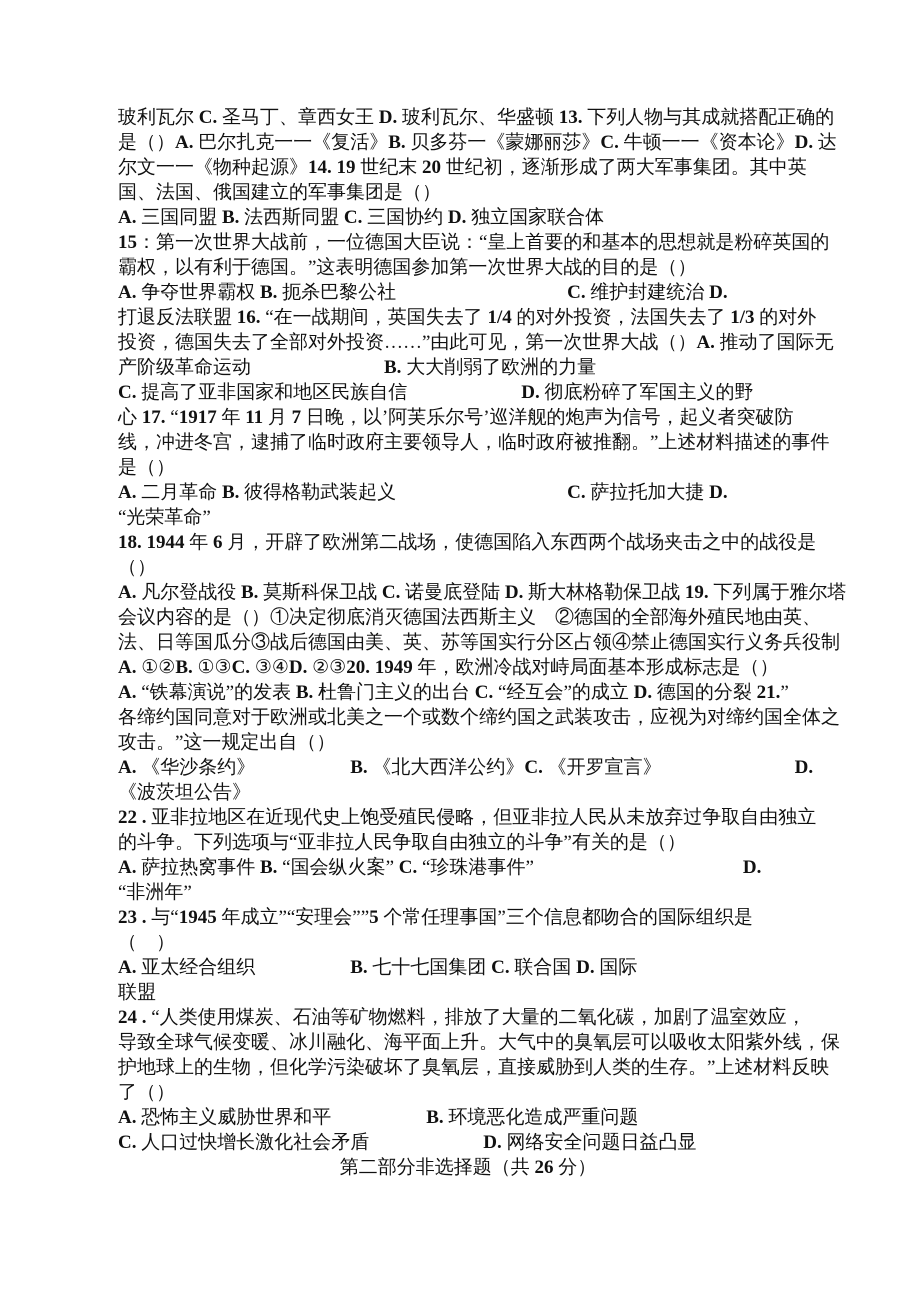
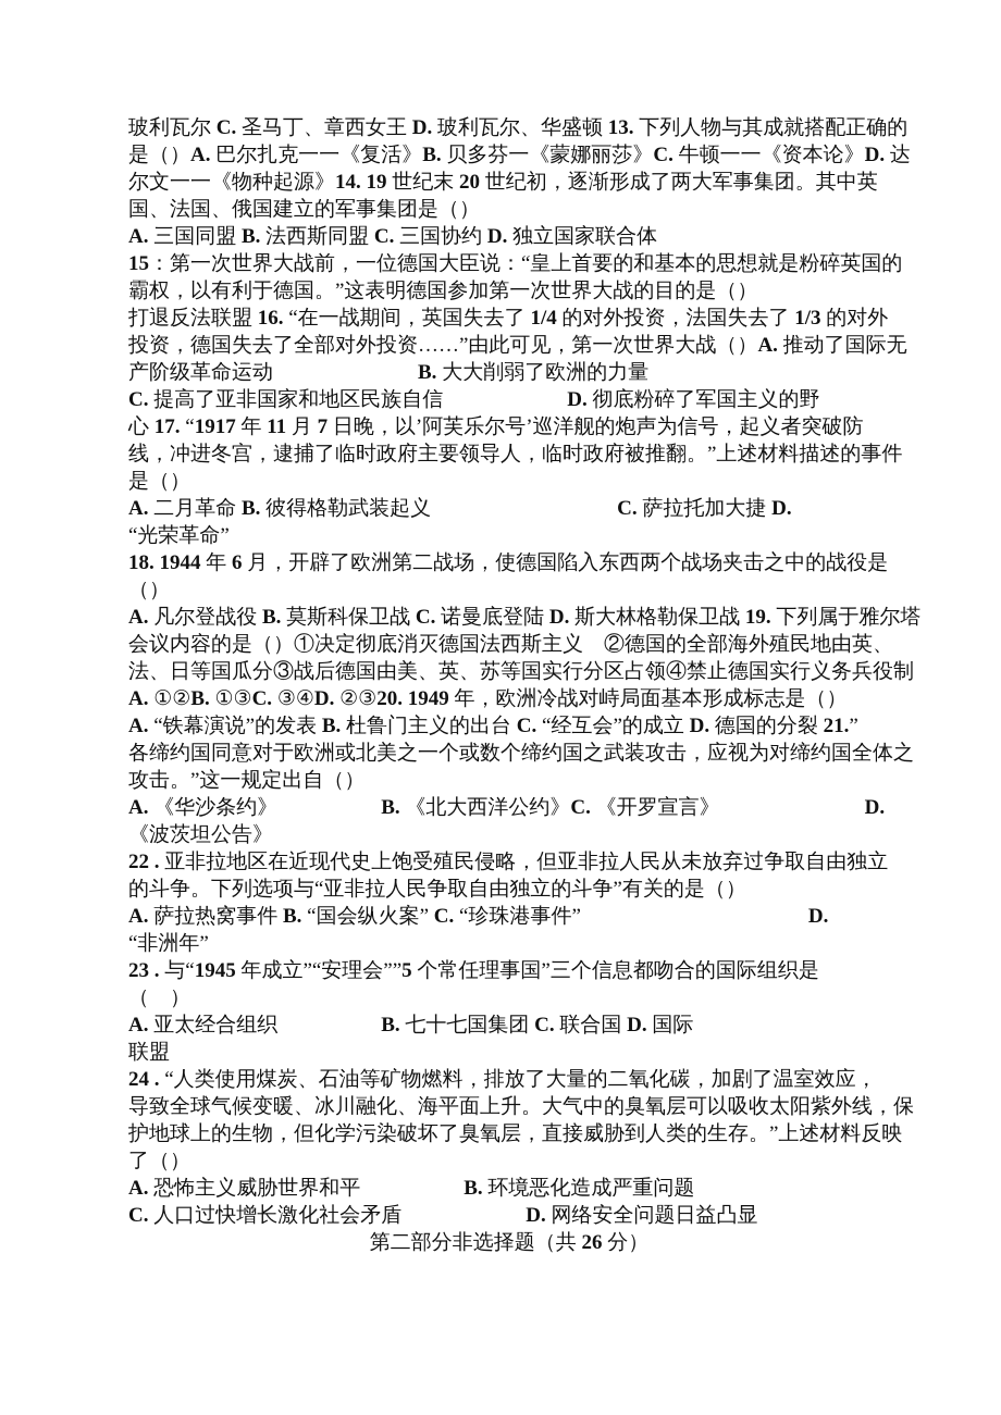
  玻利瓦尔 C. 圣马丁、章西女王 D. 玻利瓦尔、华盛顿 13. 下列人物与其成就搭配正确的
  是（）A. 巴尔扎克一一《复活》B. 贝多芬一《蒙娜丽莎》C. 牛顿一一《资本论》D. 达
  尔文一一《物种起源》14. 19 世纪末 20 世纪初，逐渐形成了两大军事集团。其中英
  国、法国、俄国建立的军事集团是（）
  A. 三国同盟 B. 法西斯同盟 C. 三国协约 D. 独立国家联合体
  15：第一次世界大战前，一位德国大臣说：“皇上首要的和基本的思想就是粉碎英国的
  霸权，以有利于德国。”这表明德国参加第一次世界大战的目的是（）
- A. 争夺世界霸权 B. 扼杀巴黎公社 C. 维护封建统治 D.
  打退反法联盟 16. “在一战期间，英国失去了 1/4 的对外投资，法国失去了 1/3 的对外
  投资，德国失去了全部对外投资……”由此可见，第一次世界大战（）A. 推动了国际无
  产阶级革命运动 B. 大大削弱了欧洲的力量
  C. 提高了亚非国家和地区民族自信 D. 彻底粉碎了军国主义的野
  心 17. “1917 年 11 月 7 日晚，以’阿芙乐尔号’巡洋舰的炮声为信号，起义者突破防
  线，冲进冬宫，逮捕了临时政府主要领导人，临时政府被推翻。”上述材料描述的事件
  是（）
  A. 二月革命 B. 彼得格勒武装起义 C. 萨拉托加大捷 D.
  “光荣革命”
  18. 1944 年 6 月，开辟了欧洲第二战场，使德国陷入东西两个战场夹击之中的战役是
  （）
  A. 凡尔登战役 B. 莫斯科保卫战 C. 诺曼底登陆 D. 斯大林格勒保卫战 19. 下列属于雅尔塔
  会议内容的是（）①决定彻底消灭德国法西斯主义 ②德国的全部海外殖民地由英、
  法、日等国瓜分③战后德国由美、英、苏等国实行分区占领④禁止德国实行义务兵役制
  A. ①②B. ①③C. ③④D. ②③20. 1949 年，欧洲冷战对峙局面基本形成标志是（）
  A. “铁幕演说”的发表 B. 杜鲁门主义的出台 C. “经互会”的成立 D. 德国的分裂 21.”
  各缔约国同意对于欧洲或北美之一个或数个缔约国之武装攻击，应视为对缔约国全体之
  攻击。”这一规定出自（）
  A. 《华沙条约》 B. 《北大西洋公约》C. 《开罗宣言》 D.
  《波茨坦公告》
  22 . 亚非拉地区在近现代史上饱受殖民侵略，但亚非拉人民从未放弃过争取自由独立
  的斗争。下列选项与“亚非拉人民争取自由独立的斗争”有关的是（）
  A. 萨拉热窝事件 B. “国会纵火案” C. “珍珠港事件” D.
  “非洲年”
  23 . 与“1945 年成立”“安理会””5 个常任理事国”三个信息都吻合的国际组织是
  （ ）
  A. 亚太经合组织 B. 七十七国集团 C. 联合国 D. 国际
  联盟
  24 . “人类使用煤炭、石油等矿物燃料，排放了大量的二氧化碳，加剧了温室效应，
  导致全球气候变暖、冰川融化、海平面上升。大气中的臭氧层可以吸收太阳紫外线，保
  护地球上的生物，但化学污染破坏了臭氧层，直接威胁到人类的生存。”上述材料反映
  了（）
  A. 恐怖主义威胁世界和平 B. 环境恶化造成严重问题
  C. 人口过快增长激化社会矛盾 D. 网络安全问题日益凸显
  第二部分非选择题（共 26 分）
